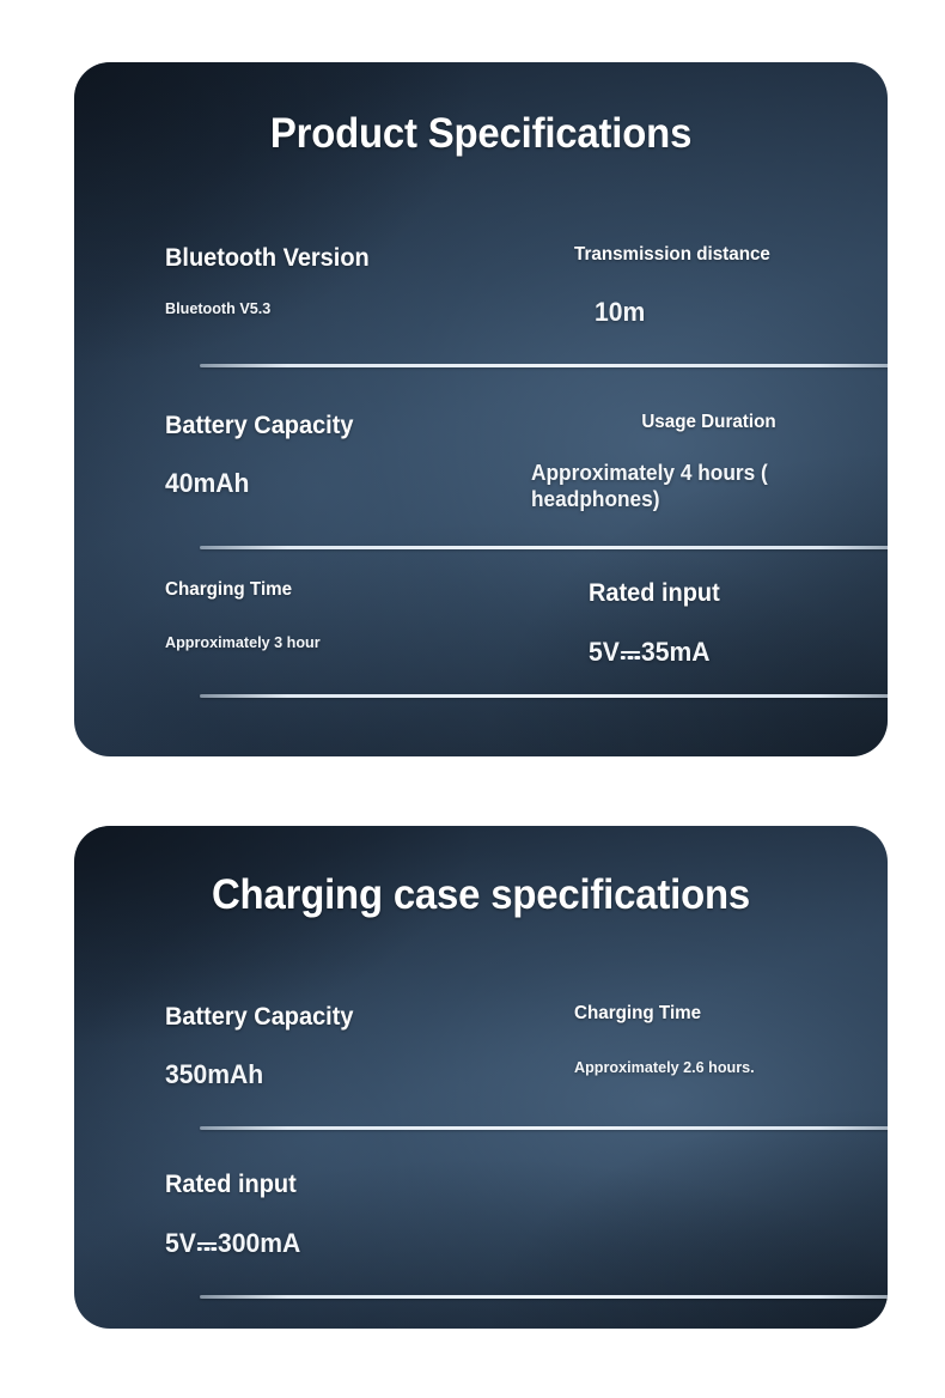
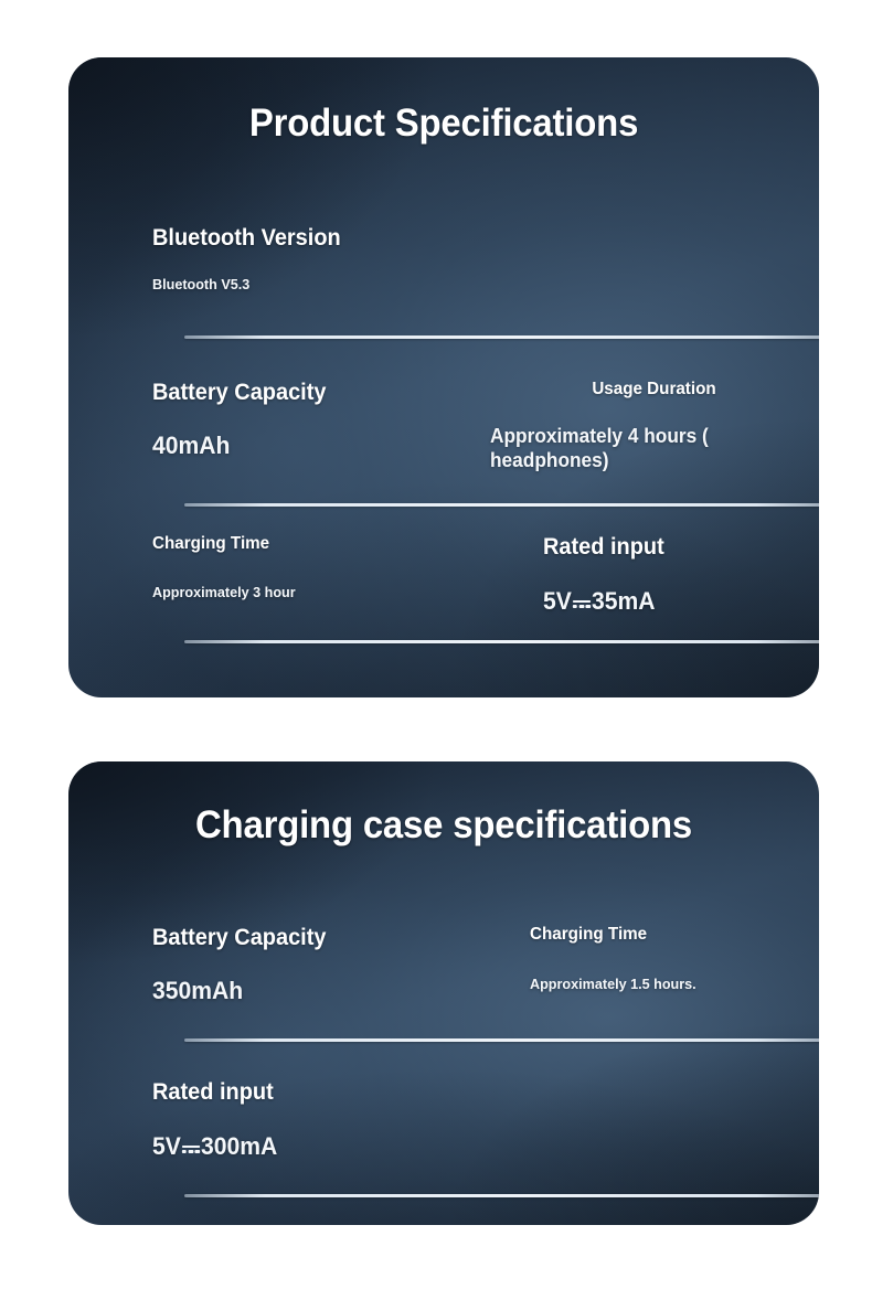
  Product Specifications
  Bluetooth Version
  Bluetooth V5.3
- Transmission distance
- 10m
  Battery Capacity
  40mAh
  Usage Duration
  Approximately 4 hours ( headphones)
  Charging Time
  Approximately 3 hour
  Rated input
  5V 35mA
  Charging case specifications
  Battery Capacity
  350mAh
  Charging Time
- Approximately 2.6 hours.
+ Approximately 1.5 hours.
  Rated input
  5V 300mA
